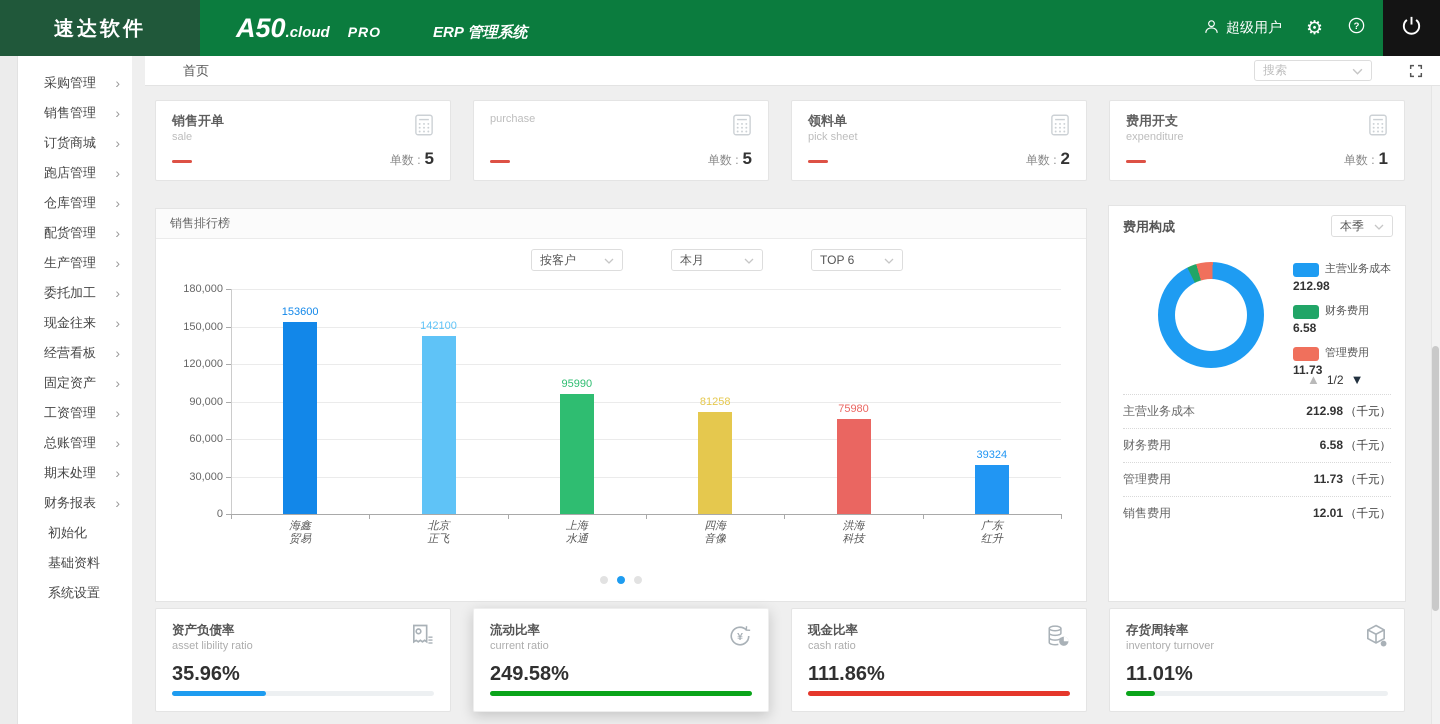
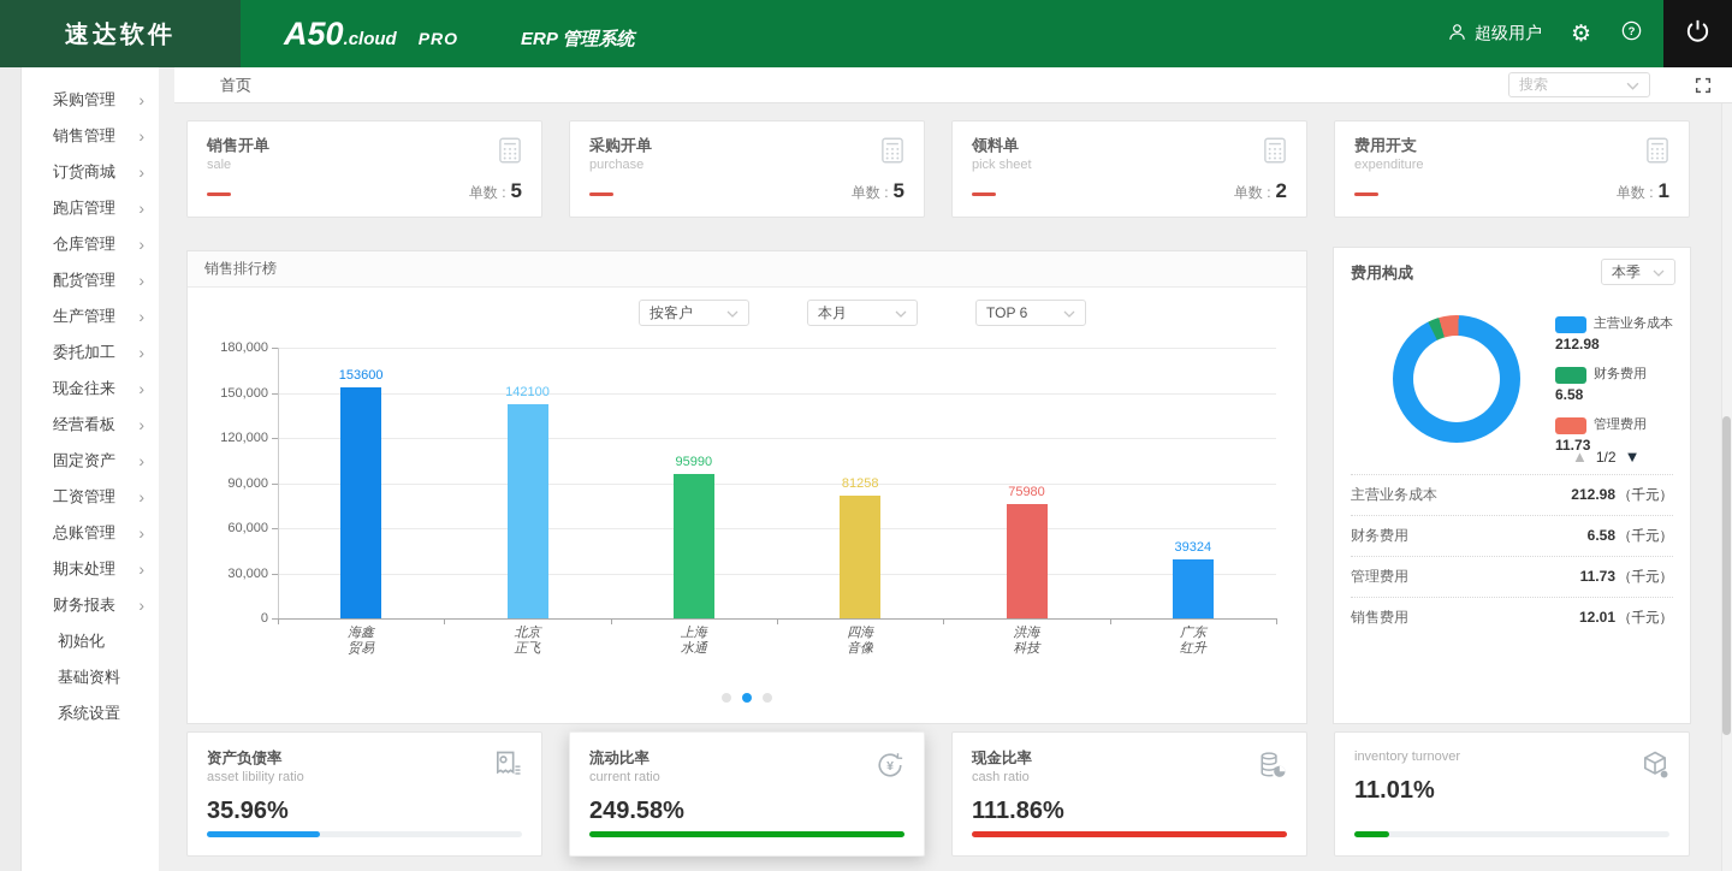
  速达软件
  A50
  .cloud
  PRO
  ERP 管理系统
  超级用户
  ⚙
  ?
  采购管理
  ›
  销售管理
  ›
  订货商城
  ›
  跑店管理
  ›
  仓库管理
  ›
  配货管理
  ›
  生产管理
  ›
  委托加工
  ›
  现金往来
  ›
  经营看板
  ›
  固定资产
  ›
  工资管理
  ›
  总账管理
  ›
  期末处理
  ›
  财务报表
  ›
  初始化
  基础资料
  系统设置
  首页
  搜索
  销售开单
  sale
  单数 :
  5
+ 采购开单
  purchase
  单数 :
  5
  领料单
  pick sheet
  单数 :
  2
  费用开支
  expenditure
  单数 :
  1
  销售排行榜
  按客户
  本月
  TOP 6
  0
  30,000
  60,000
  90,000
  120,000
  150,000
  180,000
  153600
  海鑫
  贸易
  142100
  北京
  正飞
  95990
  上海
  水通
  81258
  四海
  音像
  75980
  洪海
  科技
  39324
  广东
  红升
  费用构成
  本季
  主营业务成本
  212.98
  财务费用
  6.58
  管理费用
  11.73
  ▲
  1/2
  ▼
  主营业务成本
  212.98 （千元）
  财务费用
  6.58 （千元）
  管理费用
  11.73 （千元）
  销售费用
  12.01 （千元）
  资产负债率
  asset libility ratio
  35.96%
  流动比率
  current ratio
  ¥
  249.58%
  现金比率
  cash ratio
  111.86%
- 存货周转率
  inventory turnover
  11.01%
